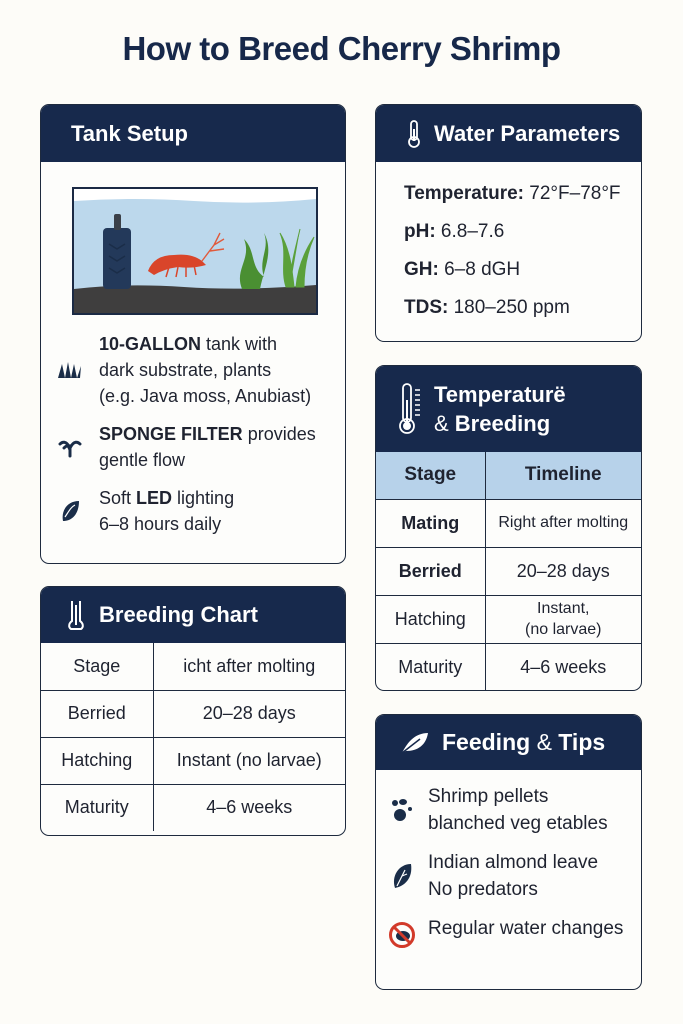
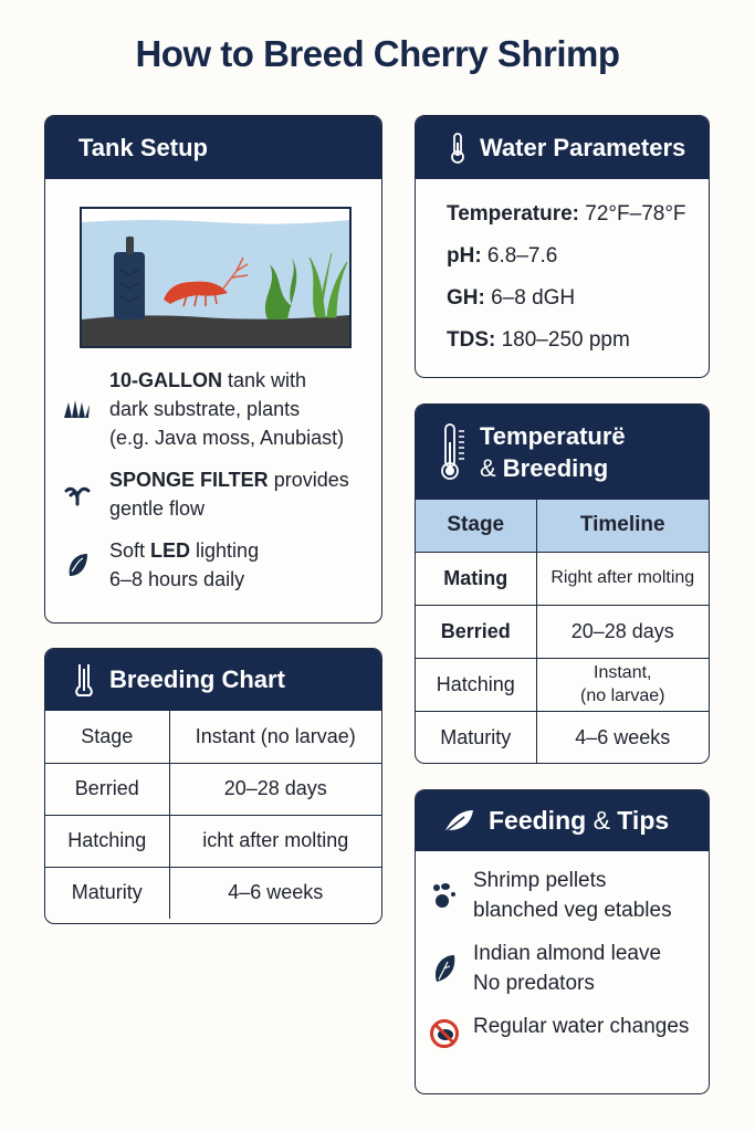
  How to Breed Cherry Shrimp
  Tank Setup
  10-GALLON tank with
  dark substrate, plants
  (e.g. Java moss, Anubiast)
  SPONGE FILTER provides
  gentle flow
  Soft LED lighting
  6–8 hours daily
  Water Parameters
  Temperature: 72°F–78°F
  pH: 6.8–7.6
  GH: 6–8 dGH
  TDS: 180–250 ppm
  Temperaturë
  & Breeding
  Stage	Timeline
  Mating	Right after molting
  Berried	20–28 days
  Hatching	Instant, (no larvae)
  Maturity	4–6 weeks
  Breeding Chart
- Stage	icht after molting
+ Stage	Instant (no larvae)
  Berried	20–28 days
- Hatching	Instant (no larvae)
+ Hatching	icht after molting
  Maturity	4–6 weeks
  Feeding & Tips
  Shrimp pellets
  blanched veg etables
  Indian almond leave
  No predators
  Regular water changes
